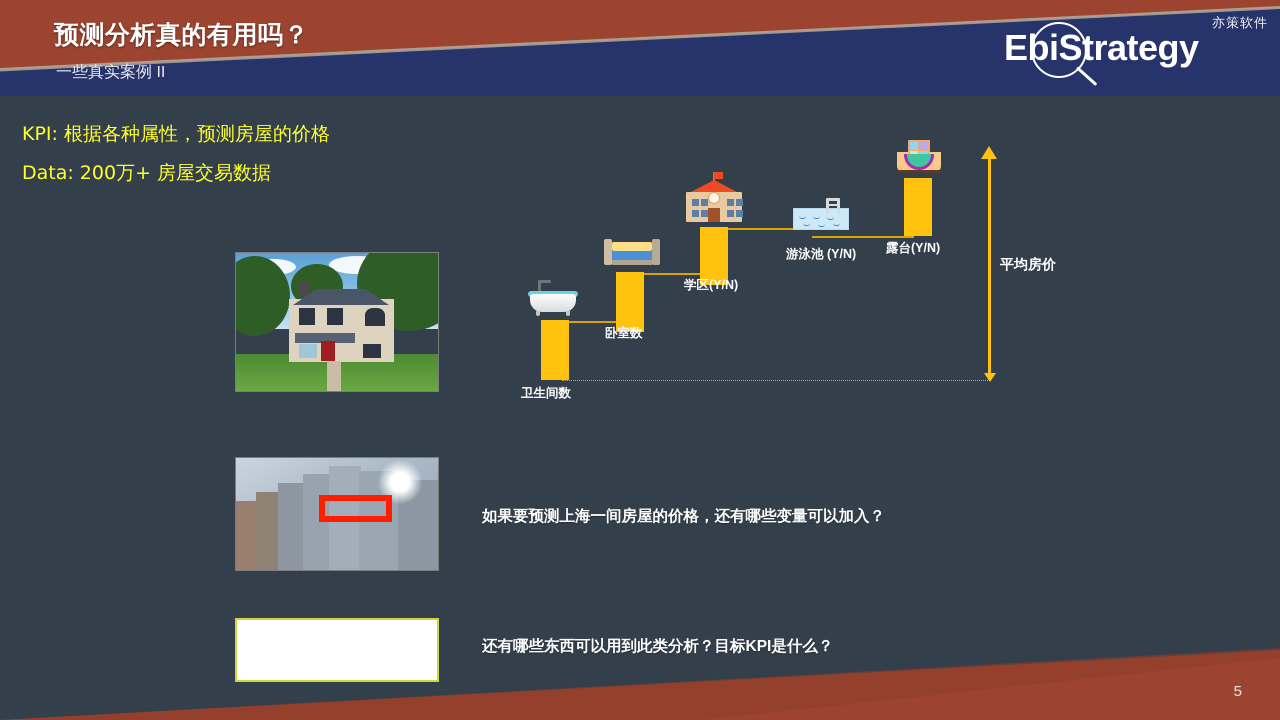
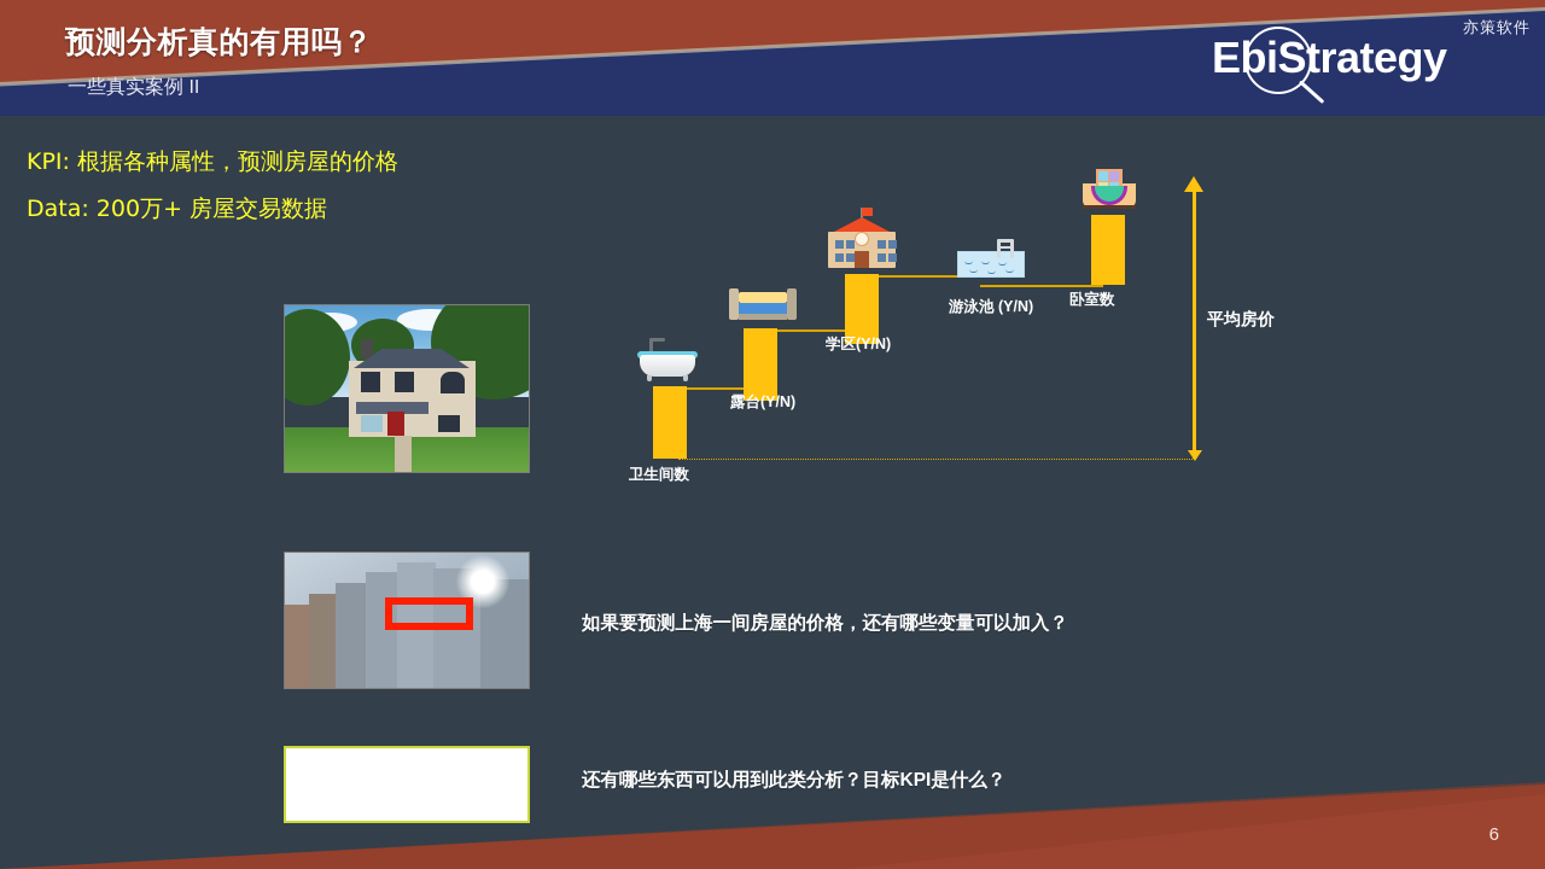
  预测分析真的有用吗？
  一些真实案例 II
  亦策软件
  EbiStrategy
  KPI: 根据各种属性，预测房屋的价格
  Data: 200万+ 房屋交易数据
  如果要预测上海一间房屋的价格，还有哪些变量可以加入？
  还有哪些东西可以用到此类分析？目标KPI是什么？
  卫生间数
- 卧室数
+ 露台(Y/N)
  学区(Y/N)
  游泳池 (Y/N)
- 露台(Y/N)
+ 卧室数
  平均房价
- 5
+ 6
